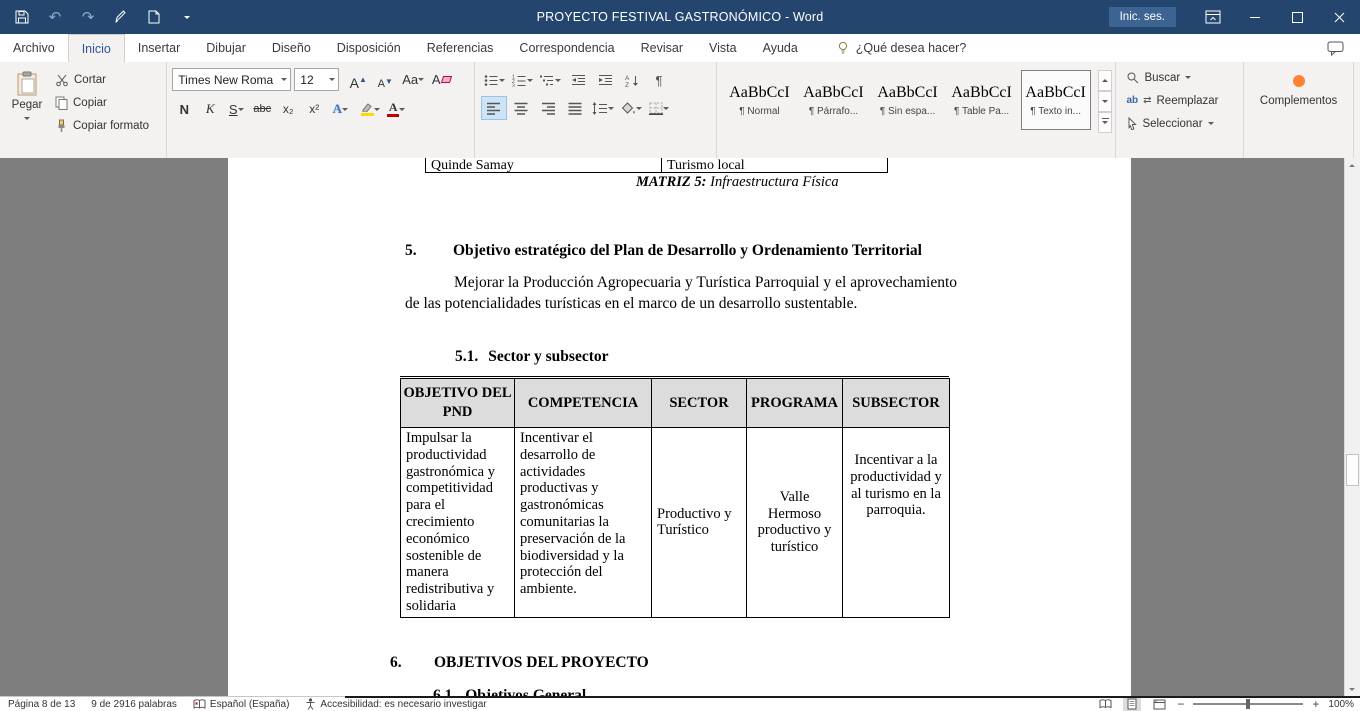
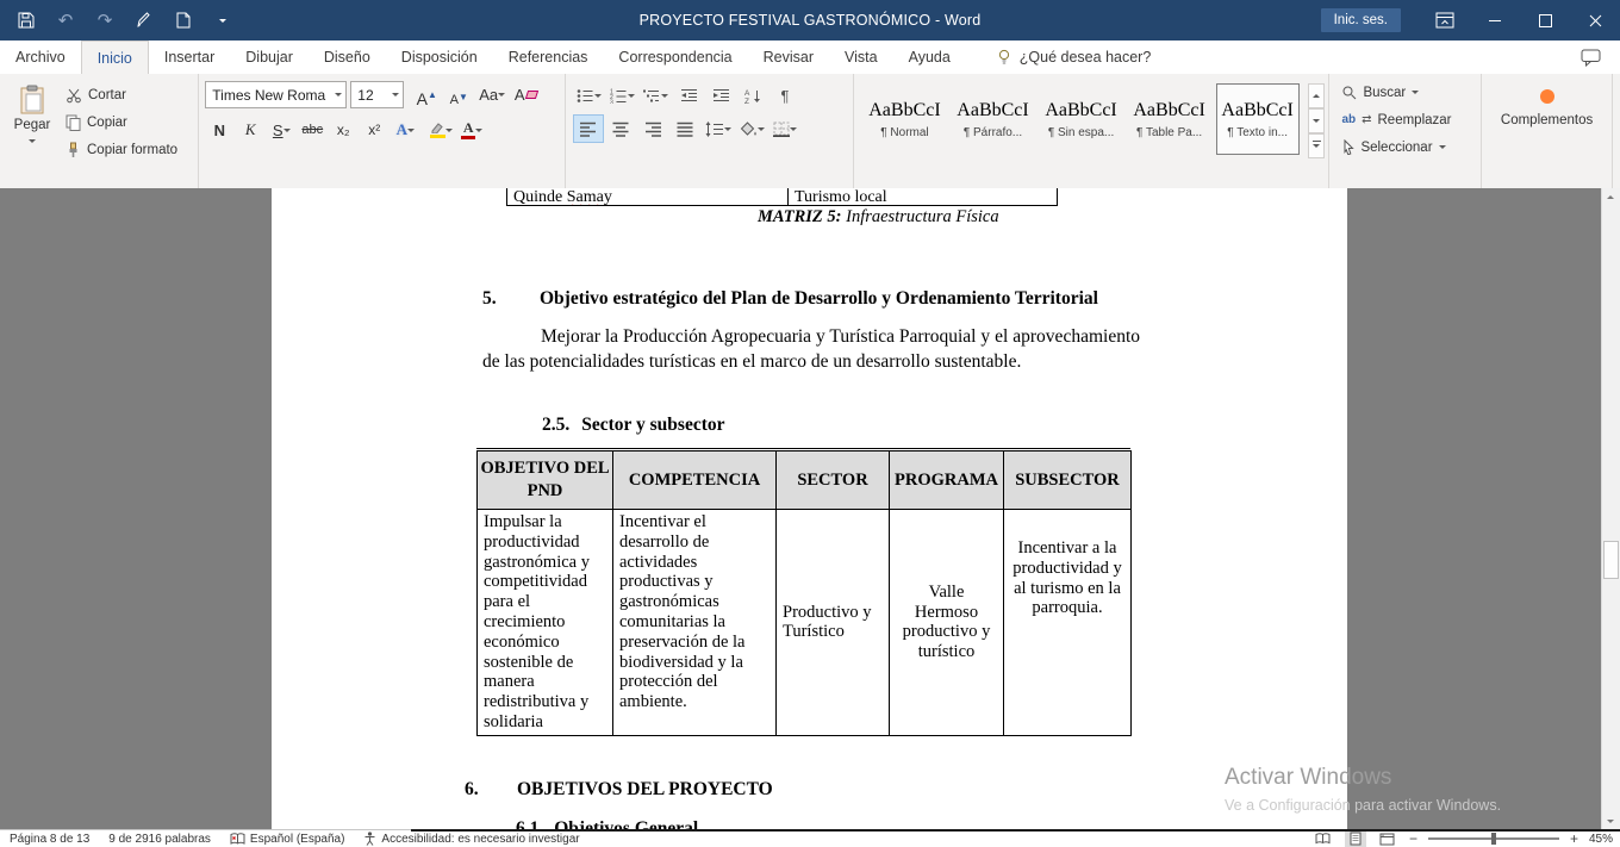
  ↶
  ↷
  PROYECTO FESTIVAL GASTRONÓMICO - Word
  Inic. ses.
  Archivo
  Inicio
  Insertar
  Dibujar
  Diseño
  Disposición
  Referencias
  Correspondencia
  Revisar
  Vista
  Ayuda
  ¿Qué desea hacer?
  Pegar
  Cortar
  Copiar
  Copiar formato
  Times New Roma
  12
  A
  ▲
  A
  ▼
  Aa
  A
  N
  K
  S
  abc
  x₂
  x²
  A
  A
  ¶
  AaBbCcI
  ¶ Normal
  AaBbCcI
  ¶ Párrafo...
  AaBbCcI
  ¶ Sin espa...
  AaBbCcI
  ¶ Table Pa...
  AaBbCcI
  ¶ Texto in...
  Buscar
  ab
  ⇄
  Reemplazar
  Seleccionar
  Complementos
  Quinde Samay
  Turismo local
  MATRIZ 5: Infraestructura Física
  5. Objetivo estratégico del Plan de Desarrollo y Ordenamiento Territorial
  Mejorar la Producción Agropecuaria y Turística Parroquial y el aprovechamiento de las potencialidades turísticas en el marco de un desarrollo sustentable.
- 5.1. Sector y subsector
+ 2.5. Sector y subsector
  OBJETIVO DEL PND	COMPETENCIA	SECTOR	PROGRAMA	SUBSECTOR
  Impulsar la productividad gastronómica y competitividad para el crecimiento económico sostenible de manera redistributiva y solidaria	Incentivar el desarrollo de actividades productivas y gastronómicas comunitarias la preservación de la biodiversidad y la protección del ambiente.	Productivo y Turístico	Valle Hermoso productivo y turístico	Incentivar a la productividad y al turismo en la parroquia.
  6. OBJETIVOS DEL PROYECTO
+ Activar Windows
+ Ve a Configuración para activar Windows.
  Página 8 de 13
  9 de 2916 palabras
  Español (España)
  Accesibilidad: es necesario investigar
  −
  +
- 100%
+ 45%
